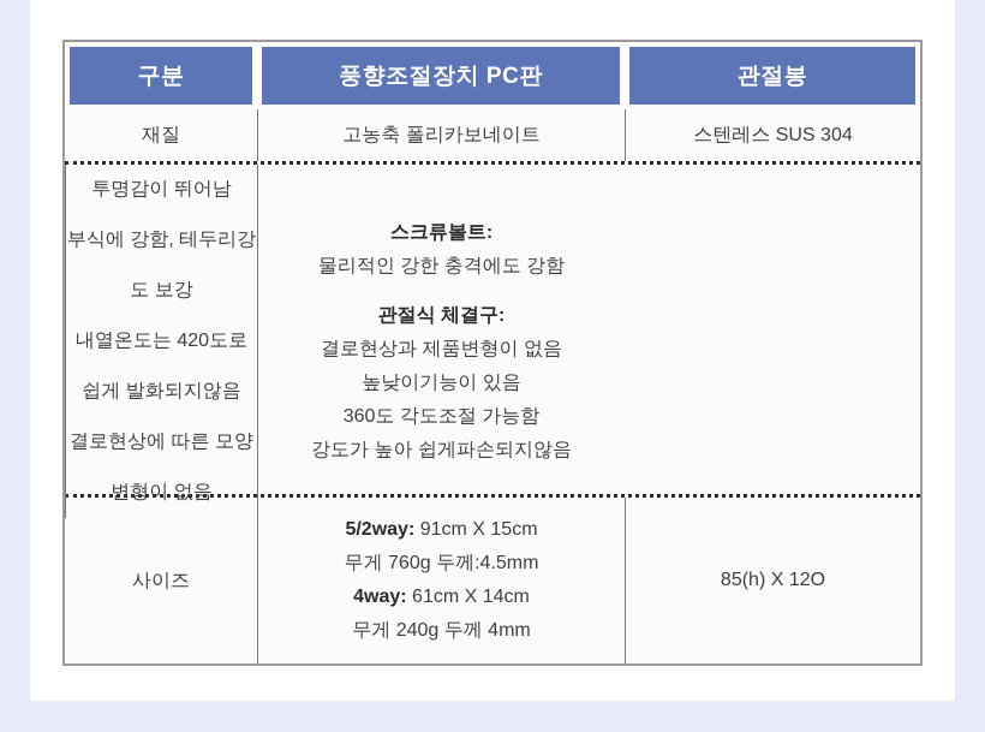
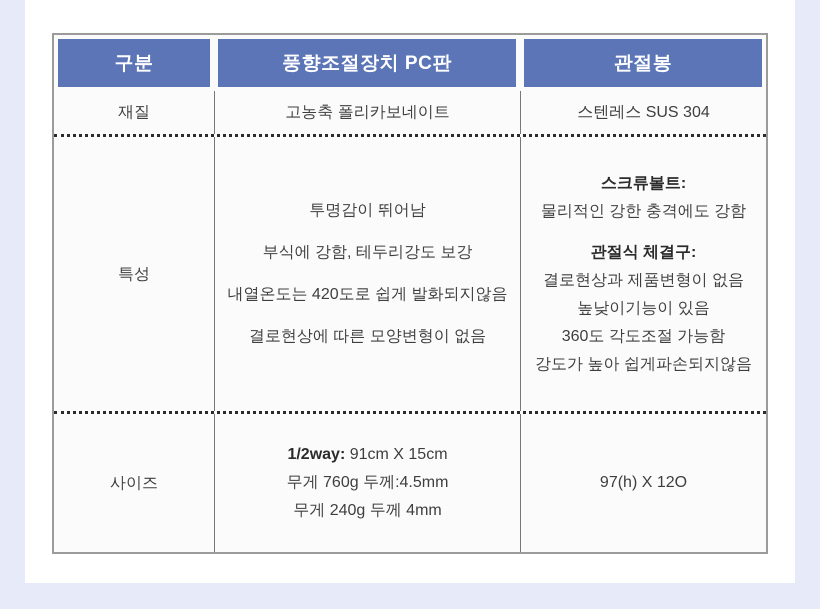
  구분
  풍향조절장치 PC판
  관절봉
  재질
  고농축 폴리카보네이트
  스텐레스 SUS 304
+ 특성
  투명감이 뛰어남
  부식에 강함, 테두리강도 보강
  내열온도는 420도로 쉽게 발화되지않음
  결로현상에 따른 모양변형이 없음
  스크류볼트:
  물리적인 강한 충격에도 강함
  관절식 체결구:
  결로현상과 제품변형이 없음
  높낮이기능이 있음
  360도 각도조절 가능함
  강도가 높아 쉽게파손되지않음
  사이즈
- 5/2way: 91cm X 15cm
+ 1/2way: 91cm X 15cm
  무게 760g 두께:4.5mm
- 4way: 61cm X 14cm
  무게 240g 두께 4mm
- 85(h) X 12O
+ 97(h) X 12O
